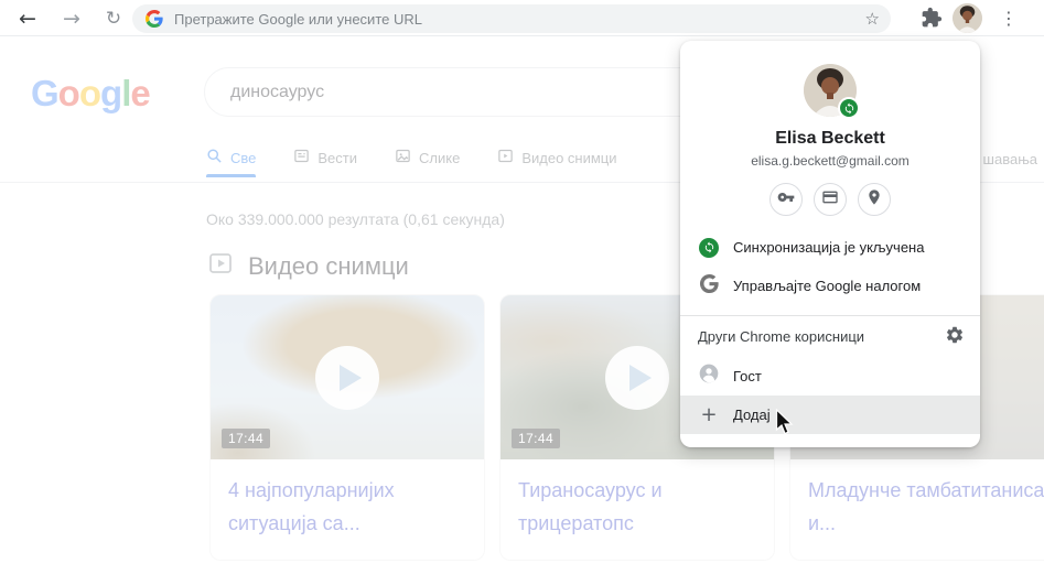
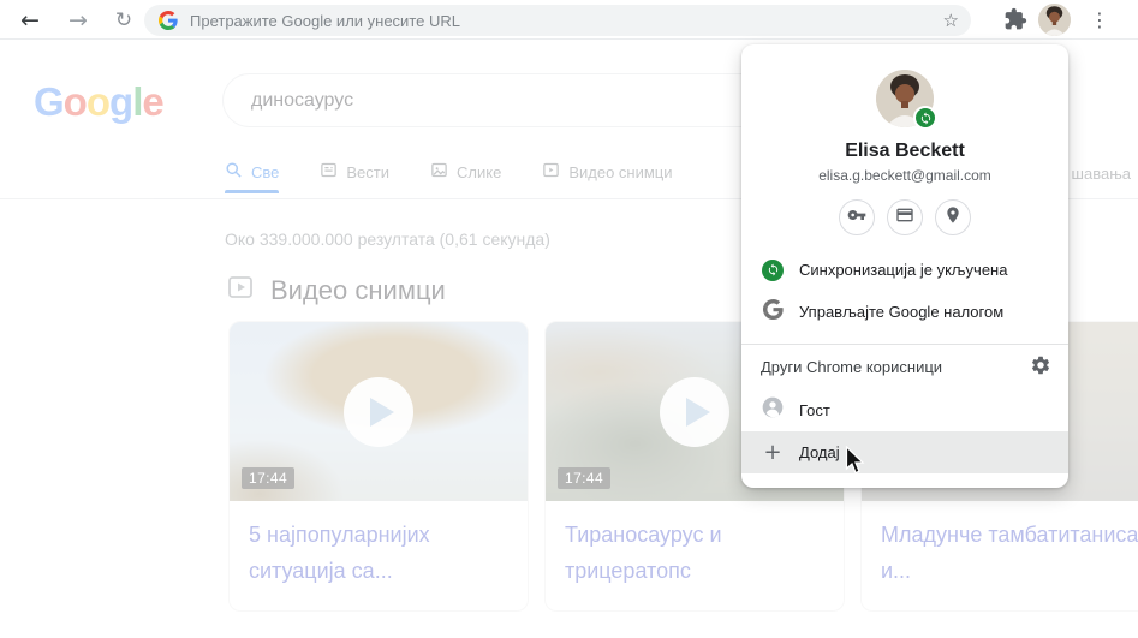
  ←
  →
  ↻
  Претражите Google или унесите URL
  ☆
  ⋮
  Google
  диносаурус
  Све
  Вести
  Слике
  Видео снимци
  шавања
  Око 339.000.000 резултата (0,61 секунда)
  Видео снимци
  17:44
- 4 најпопуларнијих ситуација са...
+ 5 најпопуларнијих ситуација са...
  17:44
  Тираносаурус и трицератопс
  Младунче тамбатитаниса и...
  Elisa Beckett
  elisa.g.beckett@gmail.com
  Синхронизација је укључена
  Управљајте Google налогом
  Други Chrome корисници
  Гост
  +
  Додај
